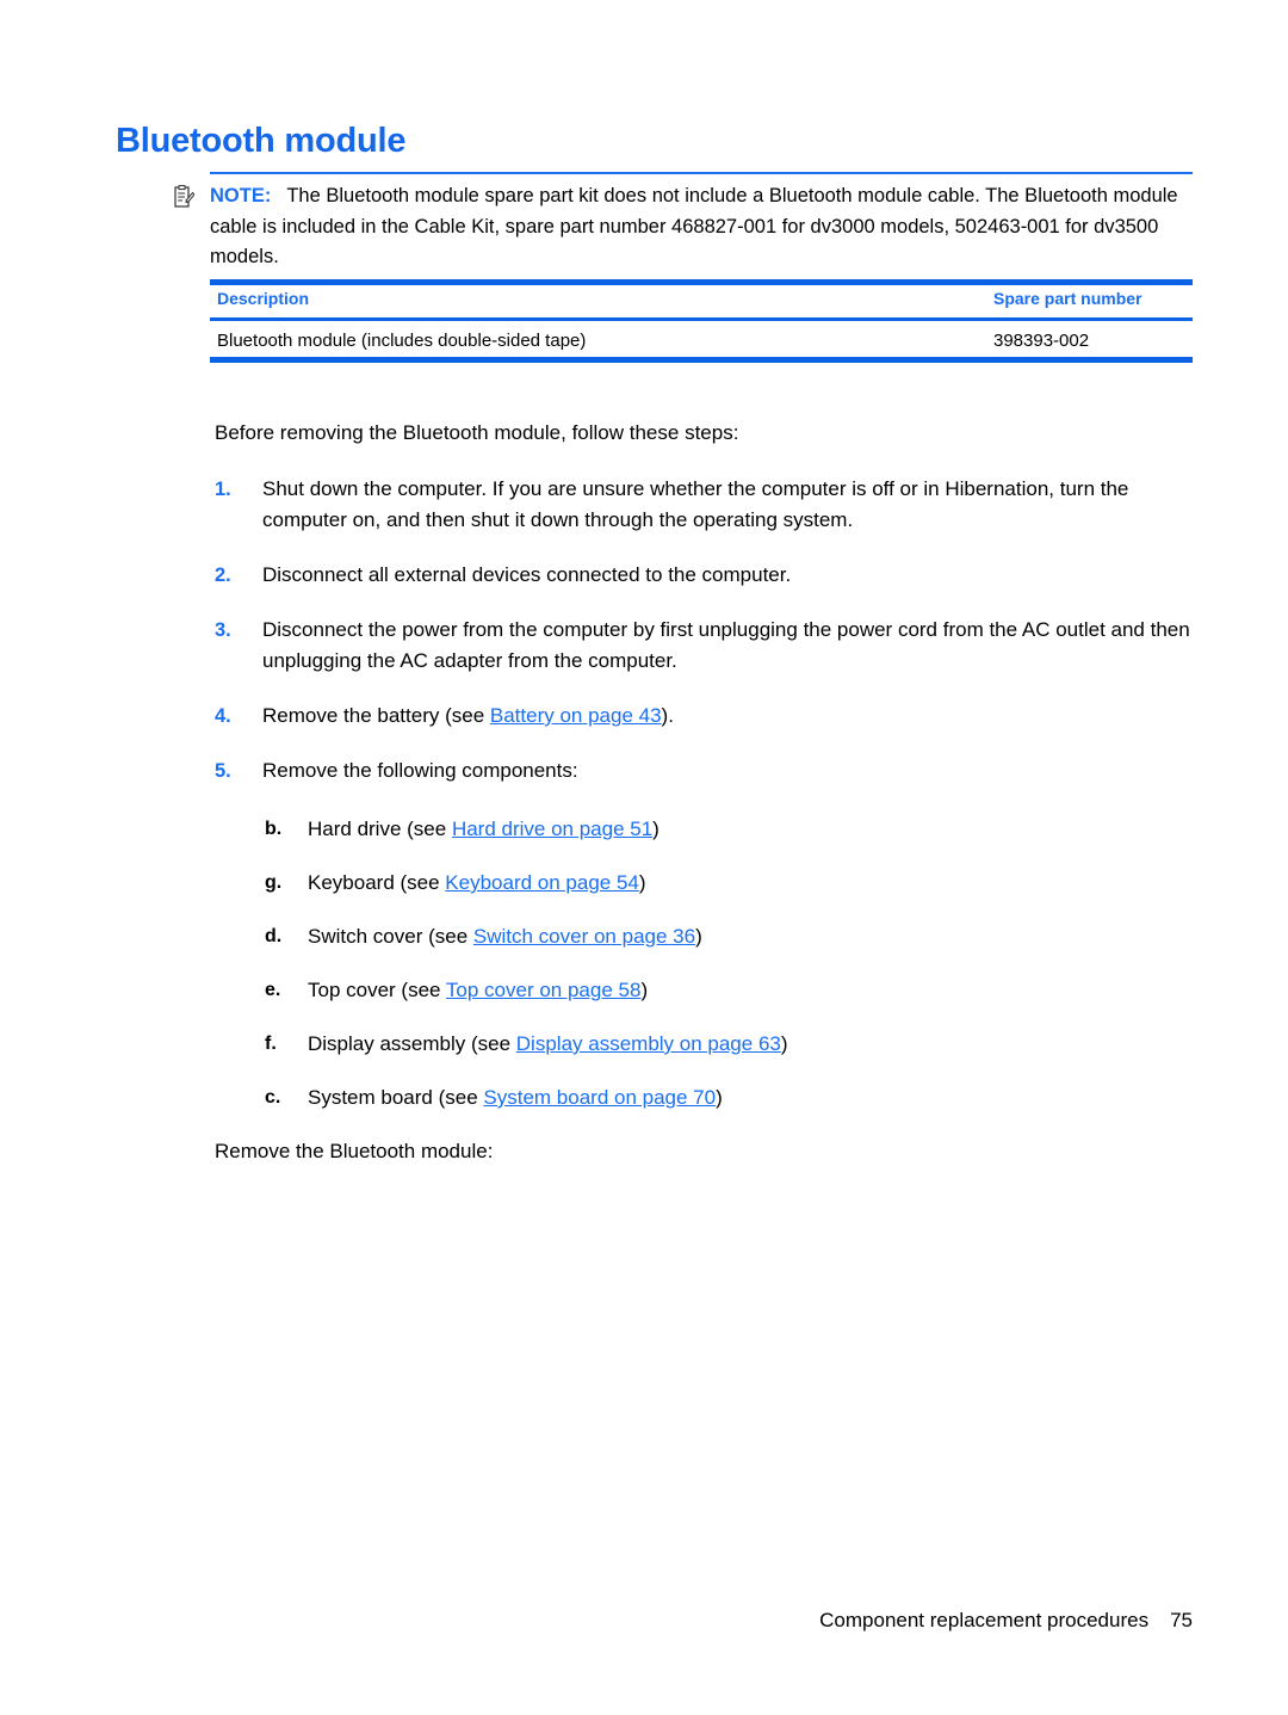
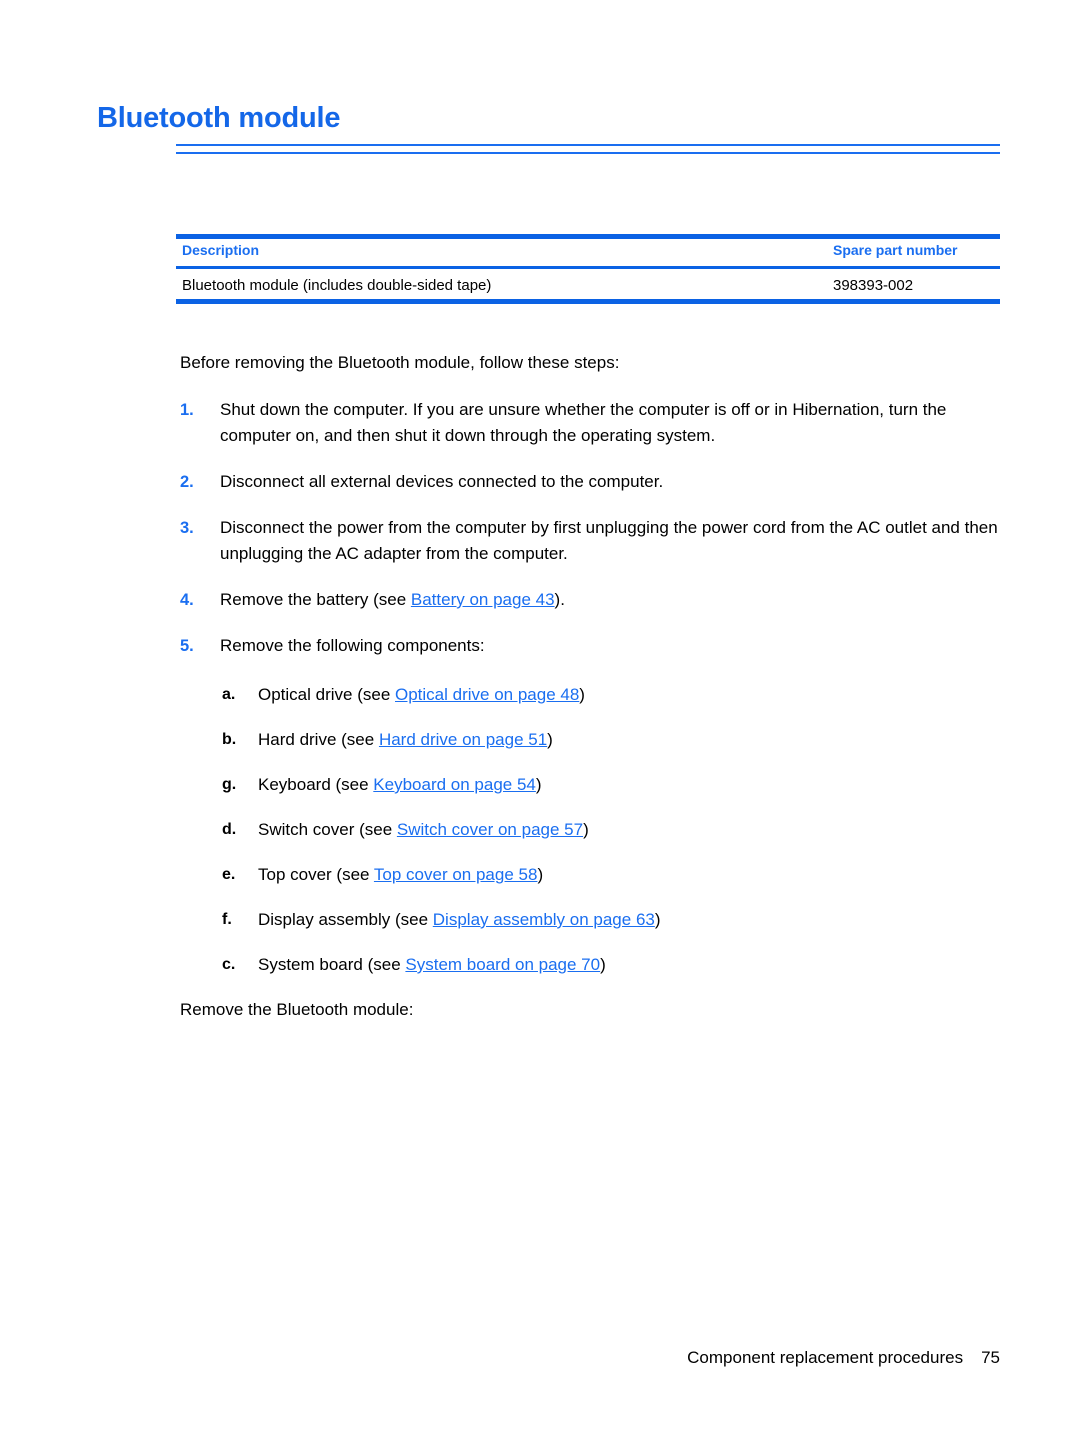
  Bluetooth module
- NOTE: The Bluetooth module spare part kit does not include a Bluetooth module cable. The Bluetooth module cable is included in the Cable Kit, spare part number 468827-001 for dv3000 models, 502463-001 for dv3500 models.
  Description
  Spare part number
  Bluetooth module (includes double-sided tape)
  398393-002
  Before removing the Bluetooth module, follow these steps:
  1.
  Shut down the computer. If you are unsure whether the computer is off or in Hibernation, turn the computer on, and then shut it down through the operating system.
  2.
  Disconnect all external devices connected to the computer.
  3.
  Disconnect the power from the computer by first unplugging the power cord from the AC outlet and then unplugging the AC adapter from the computer.
  4.
  Remove the battery (see Battery on page 43).
  5.
  Remove the following components:
+ a.
+ Optical drive (see Optical drive on page 48)
  b.
  Hard drive (see Hard drive on page 51)
  g.
  Keyboard (see Keyboard on page 54)
  d.
- Switch cover (see Switch cover on page 36)
+ Switch cover (see Switch cover on page 57)
  e.
  Top cover (see Top cover on page 58)
  f.
  Display assembly (see Display assembly on page 63)
  c.
  System board (see System board on page 70)
  Remove the Bluetooth module:
  Component replacement procedures 75
